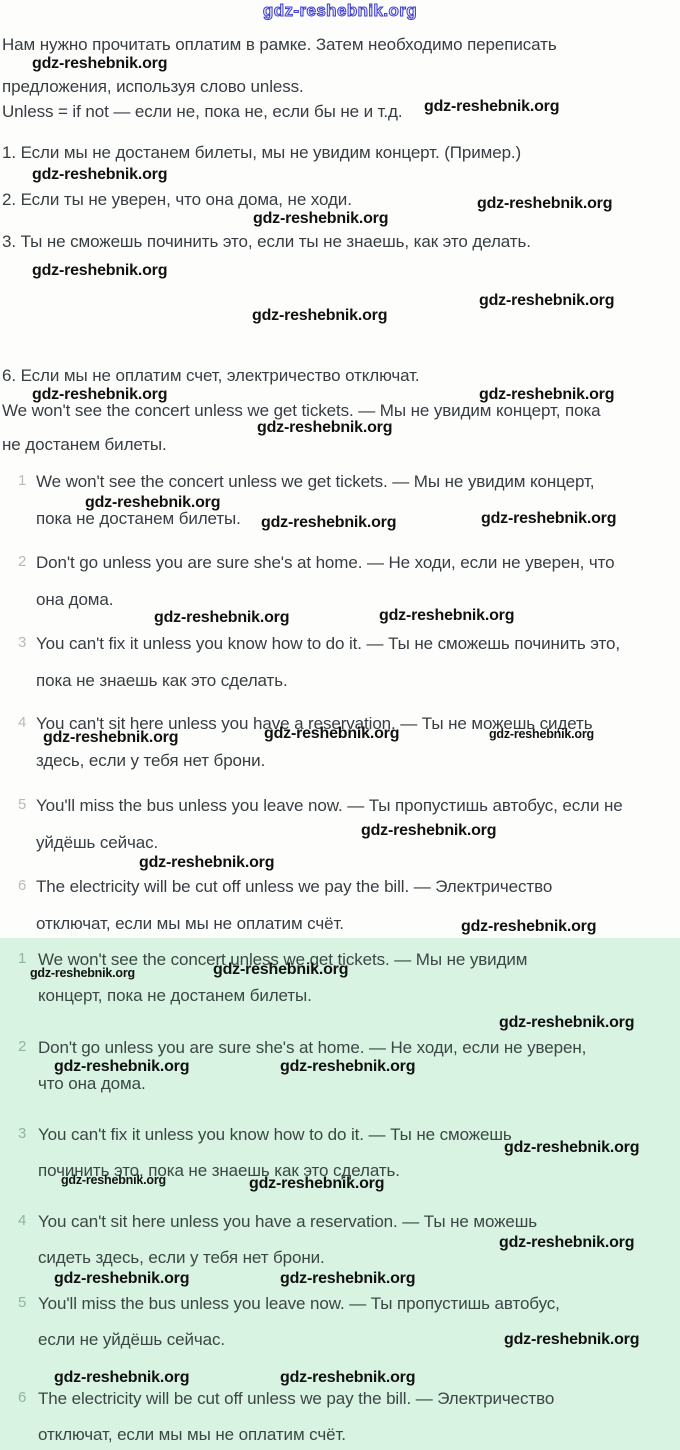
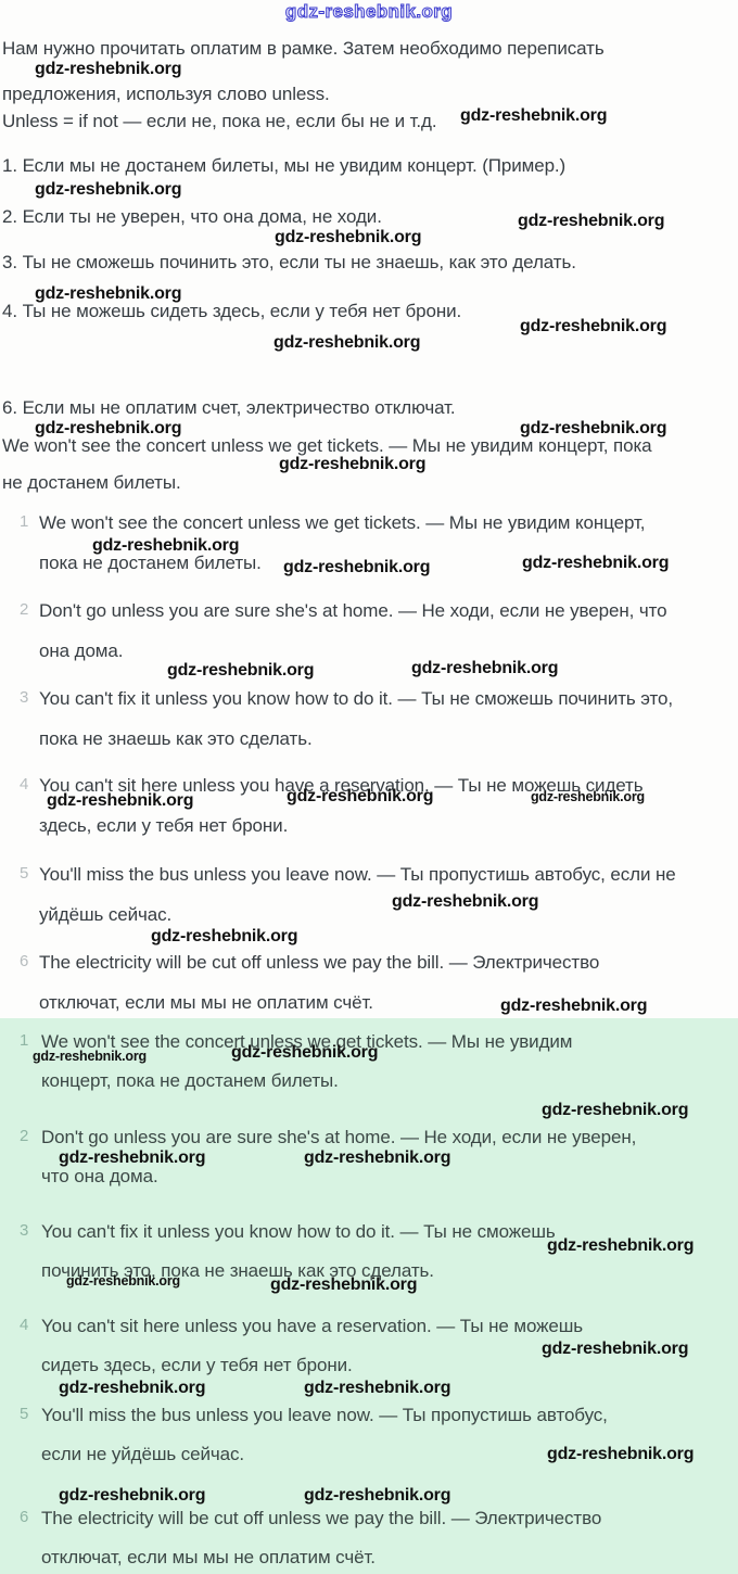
  gdz-reshebnik.org
  Нам нужно прочитать оплатим в рамке. Затем необходимо переписать
  предложения, используя слово unless.
  Unless = if not — если не, пока не, если бы не и т.д.
  1. Если мы не достанем билеты, мы не увидим концерт. (Пример.)
  2. Если ты не уверен, что она дома, не ходи.
  3. Ты не сможешь починить это, если ты не знаешь, как это делать.
+ 4. Ты не можешь сидеть здесь, если у тебя нет брони.
  6. Если мы не оплатим счет, электричество отключат.
  We won't see the concert unless we get tickets. — Мы не увидим концерт, пока
  не достанем билеты.
  1
  We won't see the concert unless we get tickets. — Мы не увидим концерт,
  пока не достанем билеты.
  2
  Don't go unless you are sure she's at home. — Не ходи, если не уверен, что
  она дома.
  3
  You can't fix it unless you know how to do it. — Ты не сможешь починить это,
  пока не знаешь как это сделать.
  4
  You can't sit here unless you have a reservation. — Ты не можешь сидеть
  здесь, если у тебя нет брони.
  5
  You'll miss the bus unless you leave now. — Ты пропустишь автобус, если не
  уйдёшь сейчас.
  6
  The electricity will be cut off unless we pay the bill. — Электричество
  отключат, если мы мы не оплатим счёт.
  1
  We won't see the concert unless we get tickets. — Мы не увидим
  концерт, пока не достанем билеты.
  2
  Don't go unless you are sure she's at home. — Не ходи, если не уверен,
  что она дома.
  3
  You can't fix it unless you know how to do it. — Ты не сможешь
  починить это, пока не знаешь как это сделать.
  4
  You can't sit here unless you have a reservation. — Ты не можешь
  сидеть здесь, если у тебя нет брони.
  5
  You'll miss the bus unless you leave now. — Ты пропустишь автобус,
  если не уйдёшь сейчас.
  6
  The electricity will be cut off unless we pay the bill. — Электричество
  отключат, если мы мы не оплатим счёт.
  gdz-reshebnik.org
  gdz-reshebnik.org
  gdz-reshebnik.org
  gdz-reshebnik.org
  gdz-reshebnik.org
  gdz-reshebnik.org
  gdz-reshebnik.org
  gdz-reshebnik.org
  gdz-reshebnik.org
  gdz-reshebnik.org
  gdz-reshebnik.org
  gdz-reshebnik.org
  gdz-reshebnik.org
  gdz-reshebnik.org
  gdz-reshebnik.org
  gdz-reshebnik.org
  gdz-reshebnik.org
  gdz-reshebnik.org
  gdz-reshebnik.org
  gdz-reshebnik.org
  gdz-reshebnik.org
  gdz-reshebnik.org
  gdz-reshebnik.org
  gdz-reshebnik.org
  gdz-reshebnik.org
  gdz-reshebnik.org
  gdz-reshebnik.org
  gdz-reshebnik.org
  gdz-reshebnik.org
  gdz-reshebnik.org
  gdz-reshebnik.org
  gdz-reshebnik.org
  gdz-reshebnik.org
  gdz-reshebnik.org
  gdz-reshebnik.org
  gdz-reshebnik.org
